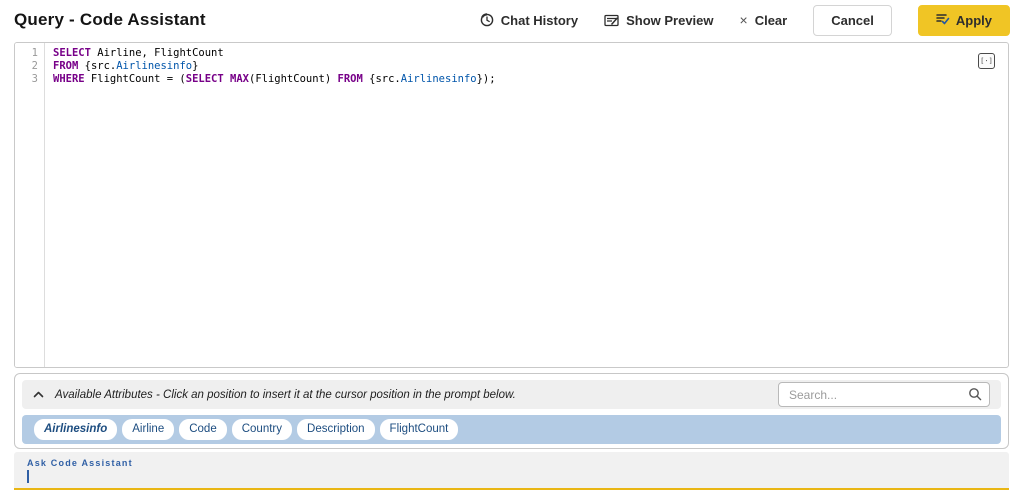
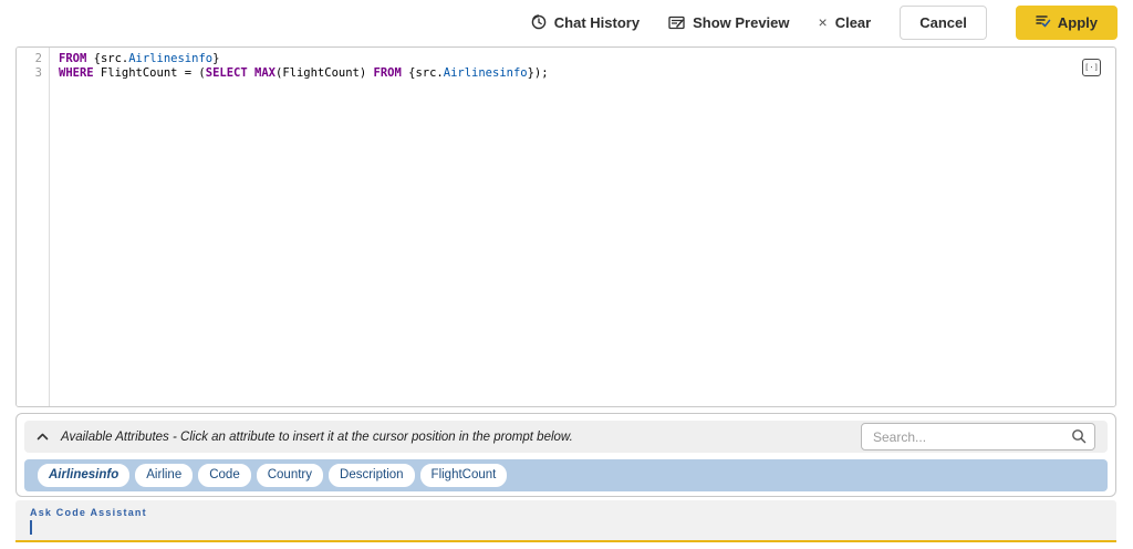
- Query - Code Assistant
  Chat History
  Show Preview
  ×
  Clear
  Cancel
  Apply
- 1
- SELECT Airline, FlightCount
  2
  FROM {src.Airlinesinfo}
  3
  WHERE FlightCount = (SELECT MAX(FlightCount) FROM {src.Airlinesinfo});
  [·]
- Available Attributes - Click an position to insert it at the cursor position in the prompt below.
+ Available Attributes - Click an attribute to insert it at the cursor position in the prompt below.
  Search...
  Airlinesinfo
  Airline
  Code
  Country
  Description
  FlightCount
  Ask Code Assistant
